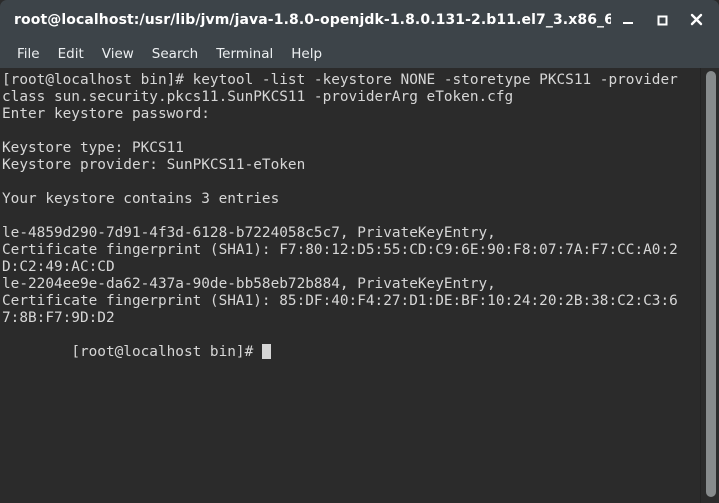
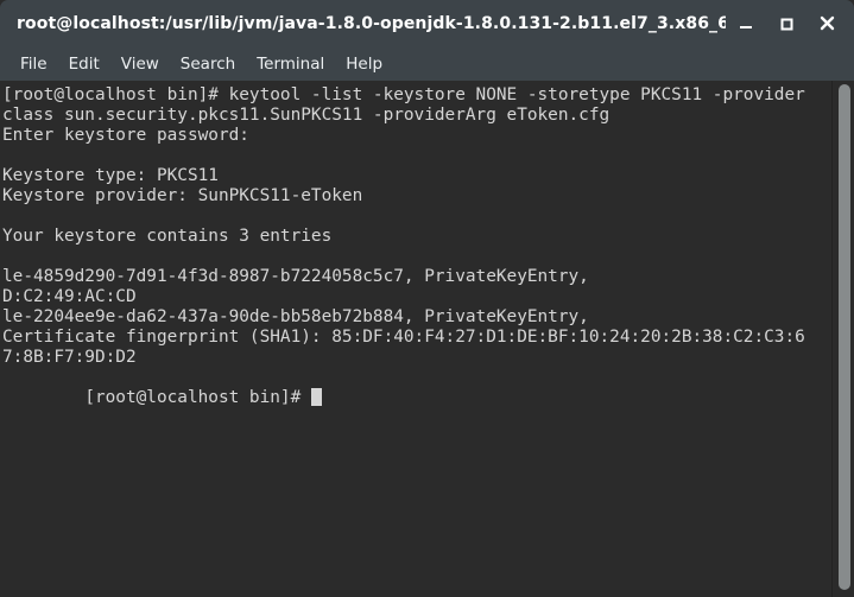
  root@localhost:/usr/lib/jvm/java-1.8.0-openjdk-1.8.0.131-2.b11.el7_3.x86_6
  File
  Edit
  View
  Search
  Terminal
  Help
  [root@localhost bin]# keytool -list -keystore NONE -storetype PKCS11 -provider
  class sun.security.pkcs11.SunPKCS11 -providerArg eToken.cfg
  Enter keystore password:
  Keystore type: PKCS11
  Keystore provider: SunPKCS11-eToken
  Your keystore contains 3 entries
- le-4859d290-7d91-4f3d-6128-b7224058c5c7, PrivateKeyEntry,
+ le-4859d290-7d91-4f3d-8987-b7224058c5c7, PrivateKeyEntry,
- Certificate fingerprint (SHA1): F7:80:12:D5:55:CD:C9:6E:90:F8:07:7A:F7:CC:A0:2
  D:C2:49:AC:CD
  le-2204ee9e-da62-437a-90de-bb58eb72b884, PrivateKeyEntry,
  Certificate fingerprint (SHA1): 85:DF:40:F4:27:D1:DE:BF:10:24:20:2B:38:C2:C3:6
  7:8B:F7:9D:D2
  [root@localhost bin]#
